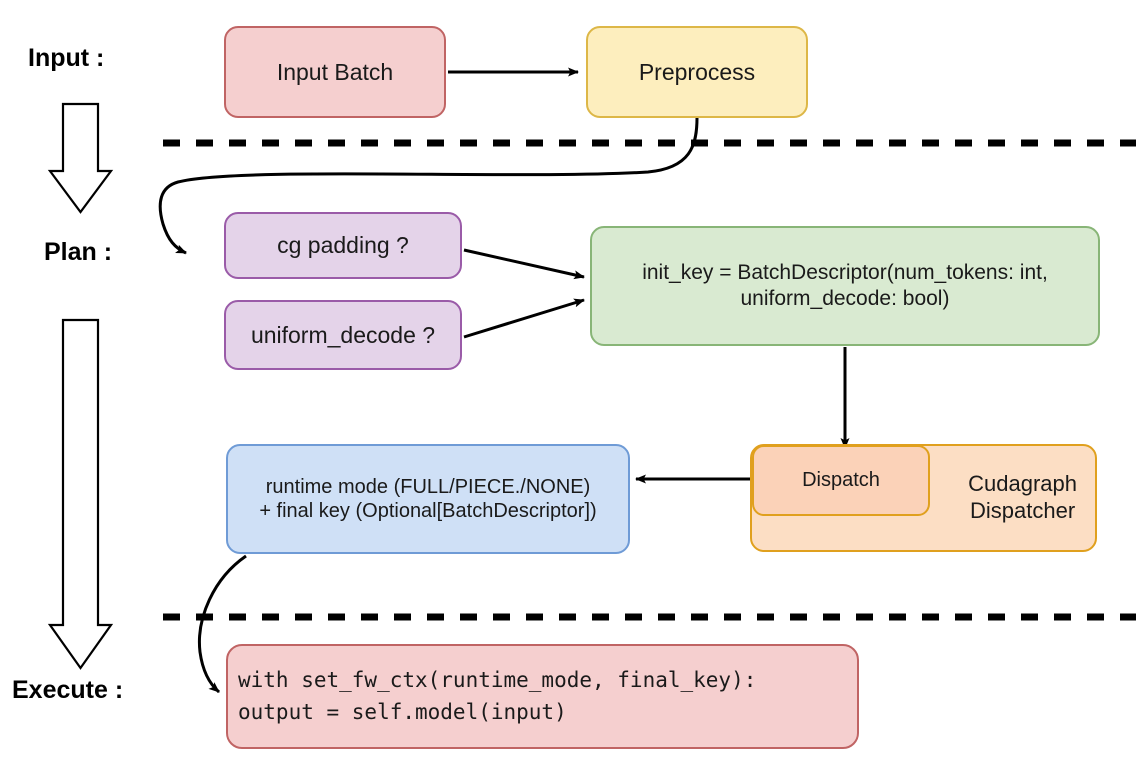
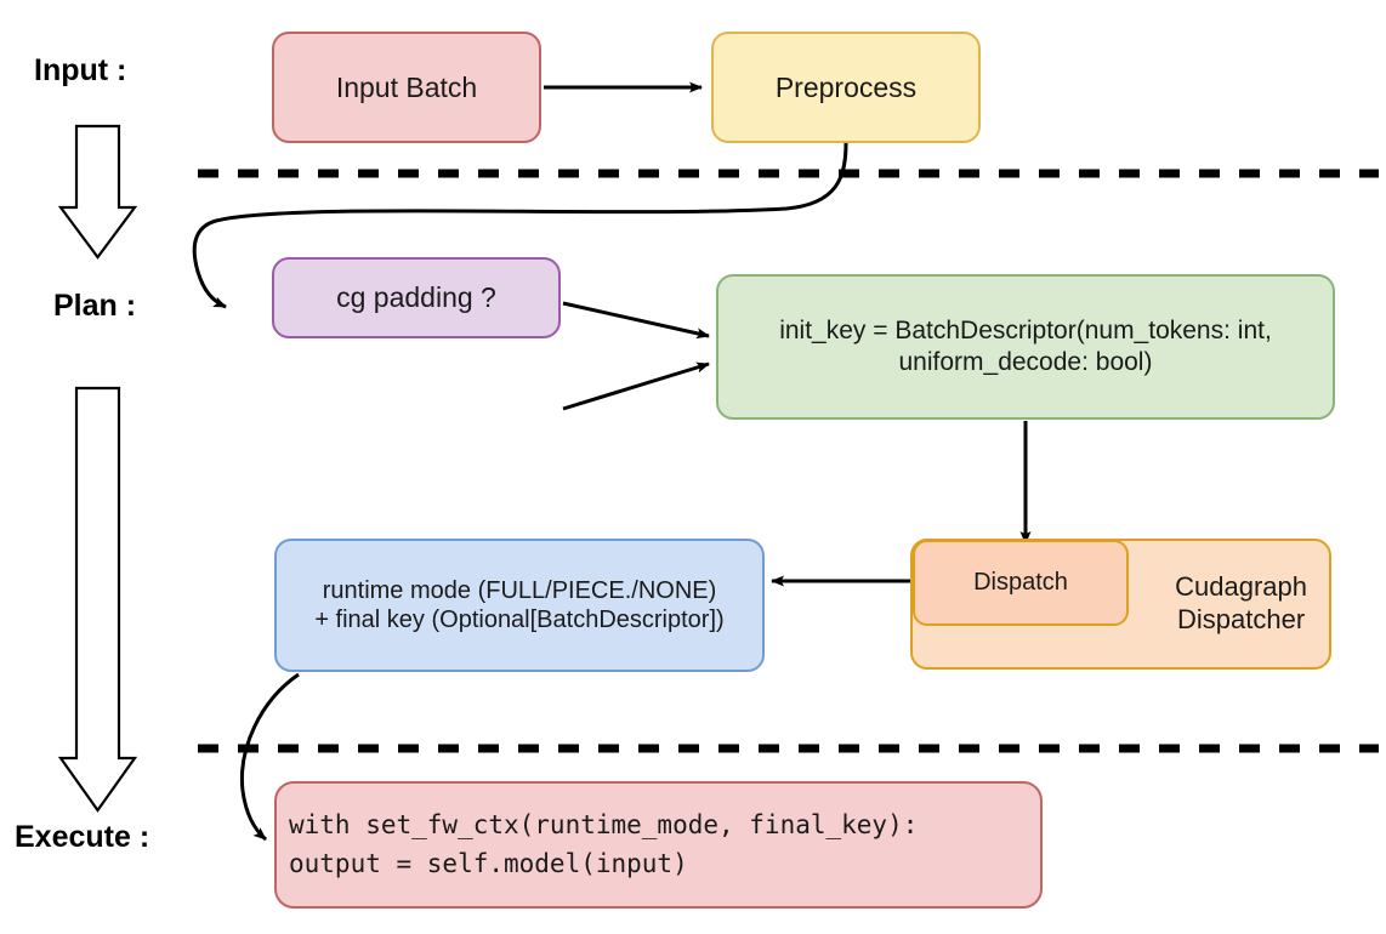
  Input :
  Plan :
  Execute :
  Input Batch
  Preprocess
  cg padding ?
- uniform_decode ?
  init_key = BatchDescriptor(num_tokens: int,
  uniform_decode: bool)
  Cudagraph
  Dispatcher
  Dispatch
  runtime mode (FULL/PIECE./NONE)
  + final key (Optional[BatchDescriptor])
  with set_fw_ctx(runtime_mode, final_key):
  output = self.model(input)
